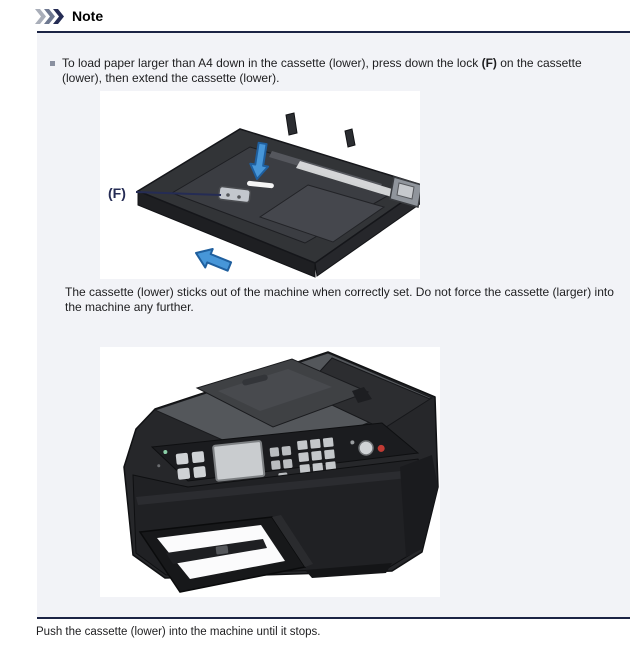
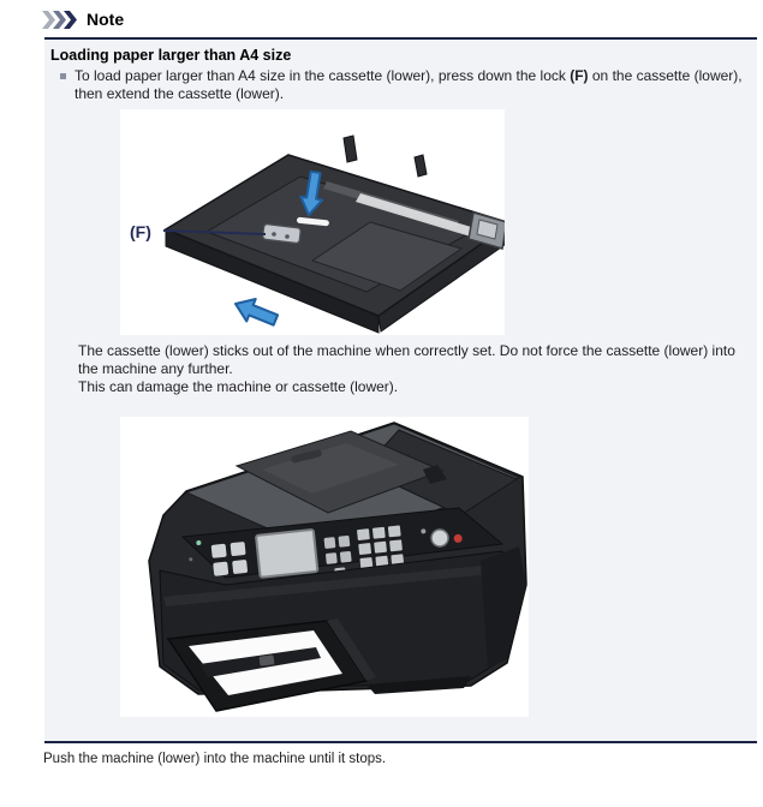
  Note
+ Loading paper larger than A4 size
- To load paper larger than A4 down in the cassette (lower), press down the lock (F) on the cassette (lower), then extend the cassette (lower).
+ To load paper larger than A4 size in the cassette (lower), press down the lock (F) on the cassette (lower), then extend the cassette (lower).
  (F)
- The cassette (lower) sticks out of the machine when correctly set. Do not force the cassette (larger) into the machine any further.
+ The cassette (lower) sticks out of the machine when correctly set. Do not force the cassette (lower) into the machine any further.
+ This can damage the machine or cassette (lower).
- Push the cassette (lower) into the machine until it stops.
+ Push the machine (lower) into the machine until it stops.
